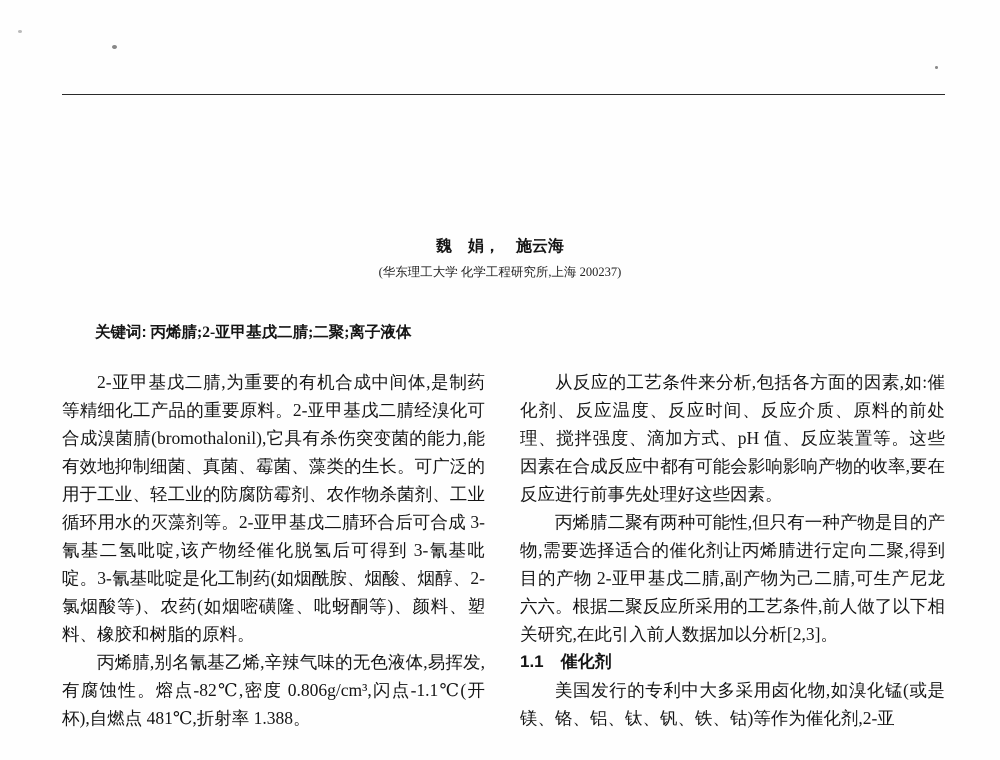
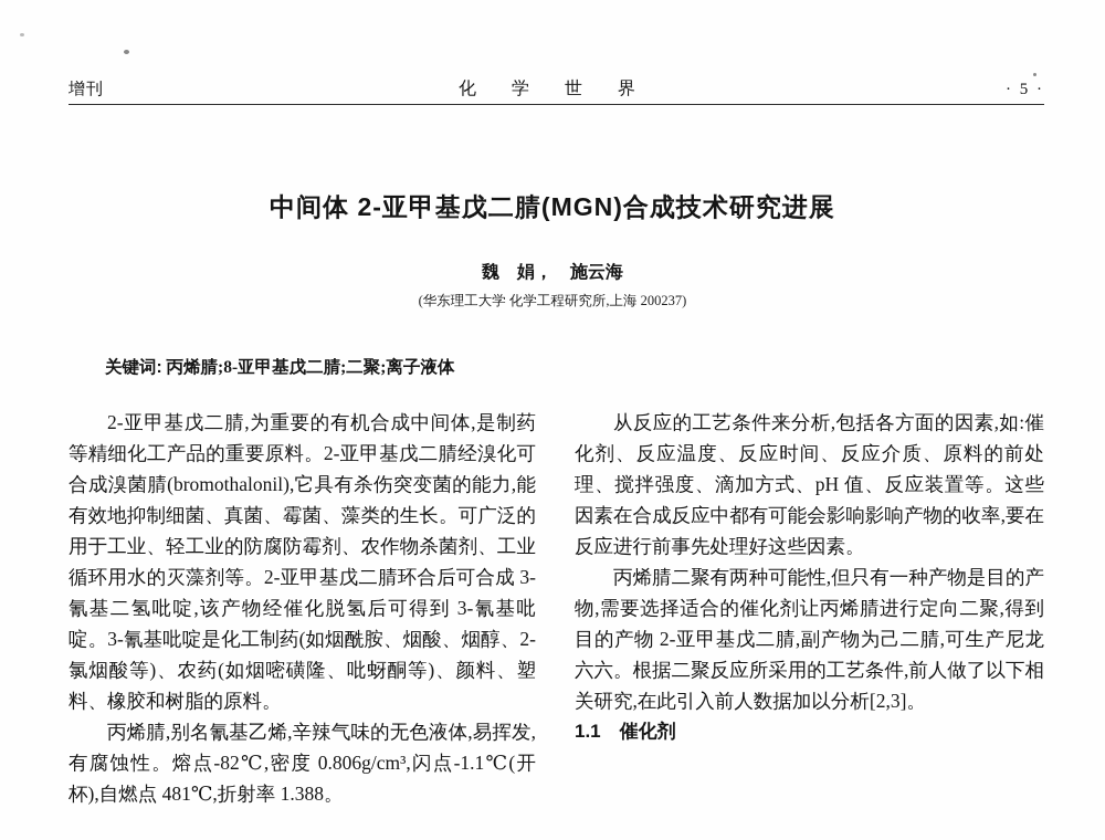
+ 增刊
+ 化 学 世 界
+ · 5 ·
+ 中间体 2-亚甲基戊二腈(MGN)合成技术研究进展
  魏 娟， 施云海
  (华东理工大学 化学工程研究所,上海 200237)
- 关键词: 丙烯腈;2-亚甲基戊二腈;二聚;离子液体
+ 关键词: 丙烯腈;8-亚甲基戊二腈;二聚;离子液体
  2-亚甲基戊二腈,为重要的有机合成中间体,是制药等精细化工产品的重要原料。2-亚甲基戊二腈经溴化可合成溴菌腈(bromothalonil),它具有杀伤突变菌的能力,能有效地抑制细菌、真菌、霉菌、藻类的生长。可广泛的用于工业、轻工业的防腐防霉剂、农作物杀菌剂、工业循环用水的灭藻剂等。2-亚甲基戊二腈环合后可合成 3-氰基二氢吡啶,该产物经催化脱氢后可得到 3-氰基吡啶。3-氰基吡啶是化工制药(如烟酰胺、烟酸、烟醇、2-氯烟酸等)、农药(如烟嘧磺隆、吡蚜酮等)、颜料、塑料、橡胶和树脂的原料。
  丙烯腈,别名氰基乙烯,辛辣气味的无色液体,易挥发,有腐蚀性。熔点-82℃,密度 0.806g/cm³,闪点-1.1℃(开杯),自燃点 481℃,折射率 1.388。
  从反应的工艺条件来分析,包括各方面的因素,如:催化剂、反应温度、反应时间、反应介质、原料的前处理、搅拌强度、滴加方式、pH 值、反应装置等。这些因素在合成反应中都有可能会影响影响产物的收率,要在反应进行前事先处理好这些因素。
  丙烯腈二聚有两种可能性,但只有一种产物是目的产物,需要选择适合的催化剂让丙烯腈进行定向二聚,得到目的产物 2-亚甲基戊二腈,副产物为己二腈,可生产尼龙六六。根据二聚反应所采用的工艺条件,前人做了以下相关研究,在此引入前人数据加以分析[2,3]。
  1.1 催化剂
- 美国发行的专利中大多采用卤化物,如溴化锰(或是镁、铬、铝、钛、钒、铁、钴)等作为催化剂,2-亚
